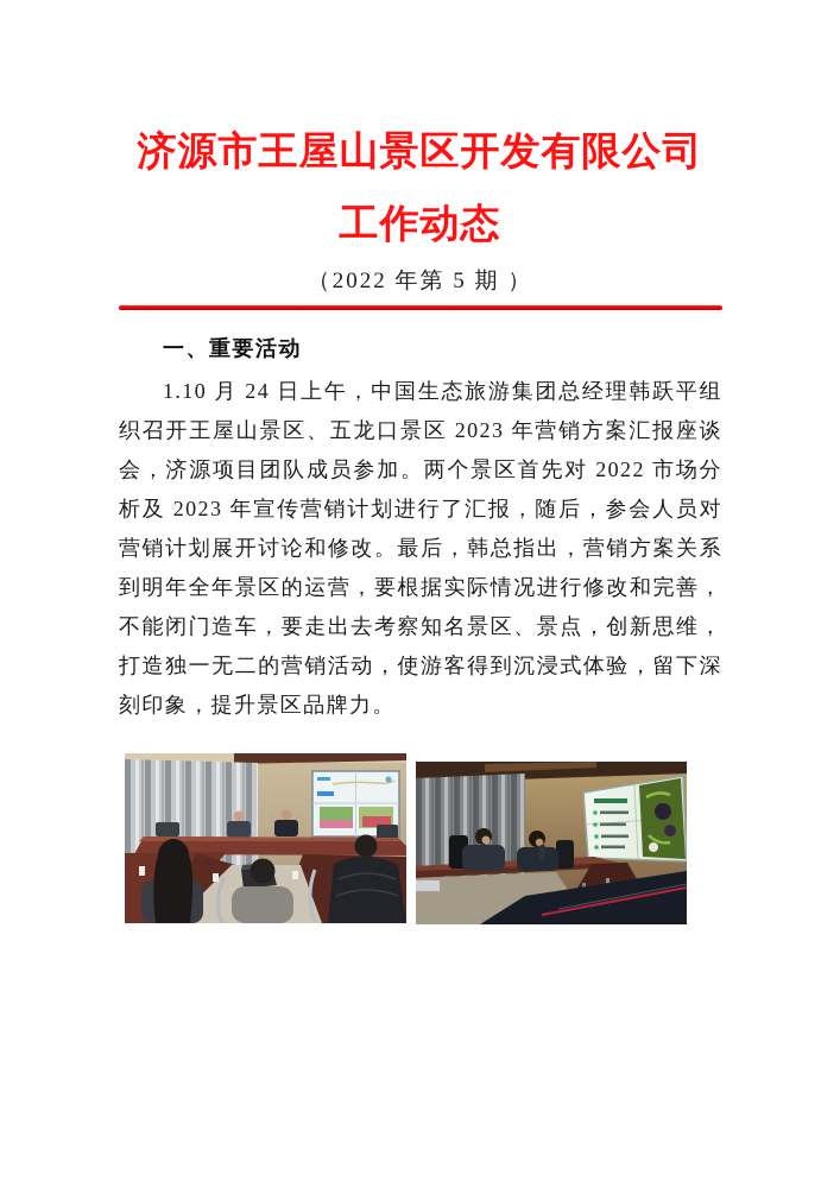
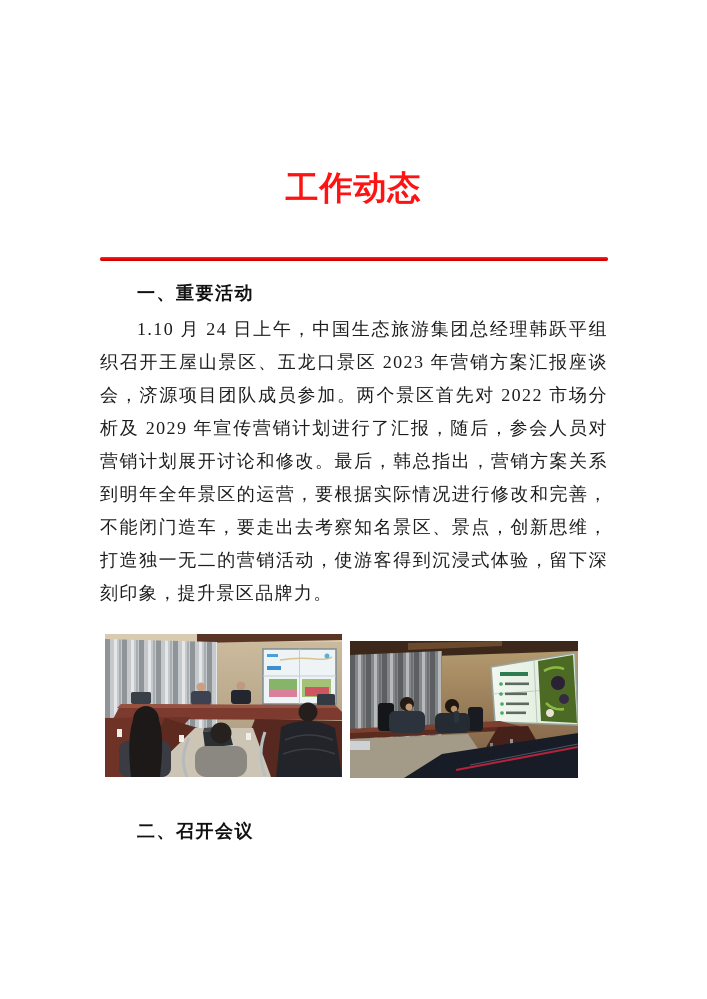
- 济源市王屋山景区开发有限公司
  工作动态
- （2022 年第 5 期 ）
  一、重要活动
- 1.10 月 24 日上午，中国生态旅游集团总经理韩跃平组织召开王屋山景区、五龙口景区 2023 年营销方案汇报座谈会，济源项目团队成员参加。两个景区首先对 2022 市场分析及 2023 年宣传营销计划进行了汇报，随后，参会人员对营销计划展开讨论和修改。最后，韩总指出，营销方案关系到明年全年景区的运营，要根据实际情况进行修改和完善，不能闭门造车，要走出去考察知名景区、景点，创新思维，打造独一无二的营销活动，使游客得到沉浸式体验，留下深刻印象，提升景区品牌力。
+ 1.10 月 24 日上午，中国生态旅游集团总经理韩跃平组织召开王屋山景区、五龙口景区 2023 年营销方案汇报座谈会，济源项目团队成员参加。两个景区首先对 2022 市场分析及 2029 年宣传营销计划进行了汇报，随后，参会人员对营销计划展开讨论和修改。最后，韩总指出，营销方案关系到明年全年景区的运营，要根据实际情况进行修改和完善，不能闭门造车，要走出去考察知名景区、景点，创新思维，打造独一无二的营销活动，使游客得到沉浸式体验，留下深刻印象，提升景区品牌力。
+ 二、召开会议
